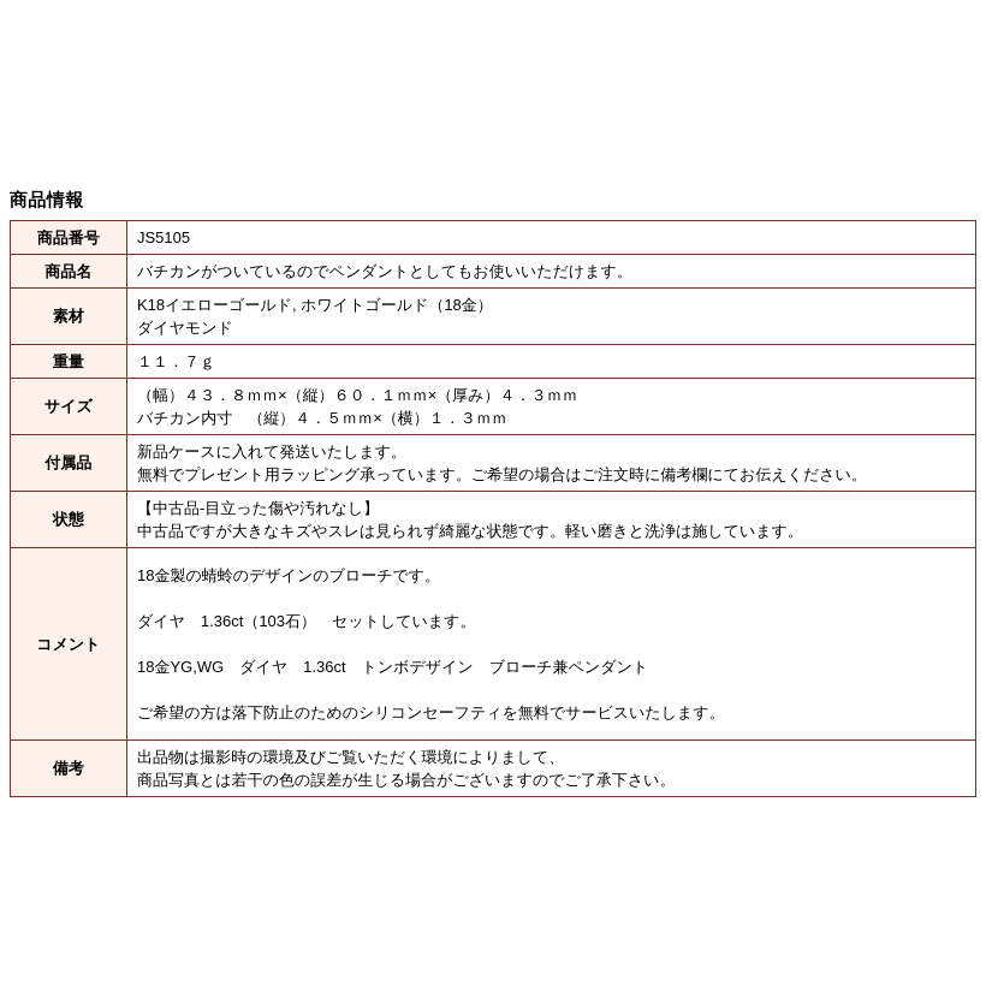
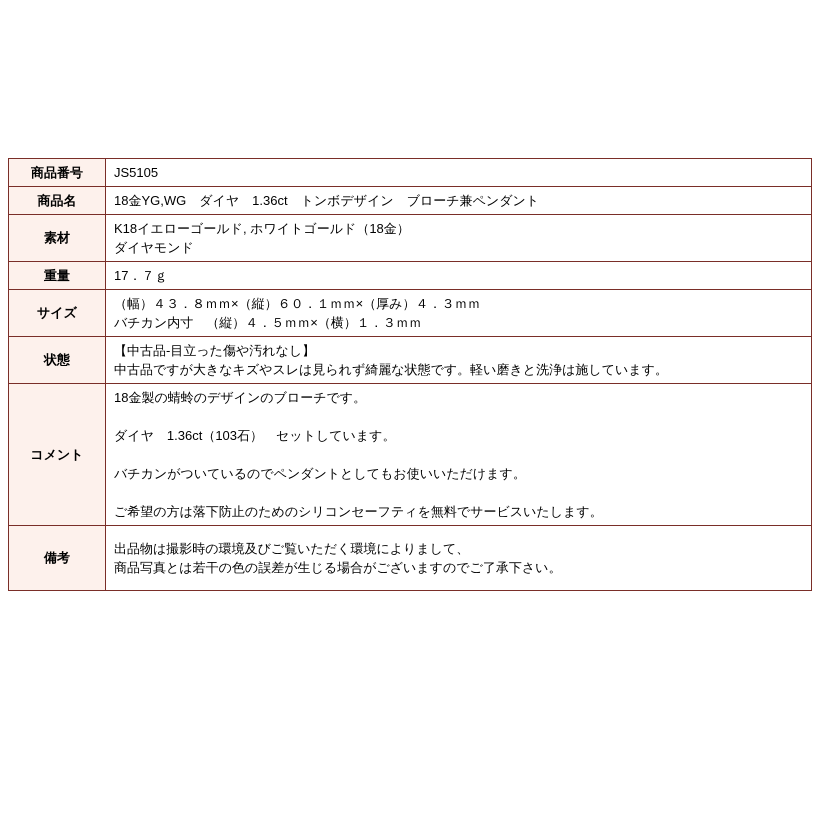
- 商品情報
  商品番号	JS5105
- 商品名	バチカンがついているのでペンダントとしてもお使いいただけます。
+ 商品名	18金YG,WG ダイヤ 1.36ct トンボデザイン ブローチ兼ペンダント
  素材	K18イエローゴールド, ホワイトゴールド（18金）ダイヤモンド
- 重量	１１．７ｇ
+ 重量	17．７ｇ
  サイズ	（幅）４３．８ｍｍ×（縦）６０．１ｍｍ×（厚み）４．３ｍｍバチカン内寸 （縦）４．５ｍｍ×（横）１．３ｍｍ
- 付属品	新品ケースに入れて発送いたします。無料でプレゼント用ラッピング承っています。ご希望の場合はご注文時に備考欄にてお伝えください。
  状態	【中古品-目立った傷や汚れなし】中古品ですが大きなキズやスレは見られず綺麗な状態です。軽い磨きと洗浄は施しています。
- コメント	18金製の蜻蛉のデザインのブローチです。ダイヤ 1.36ct（103石） セットしています。18金YG,WG ダイヤ 1.36ct トンボデザイン ブローチ兼ペンダントご希望の方は落下防止のためのシリコンセーフティを無料でサービスいたします。
+ コメント	18金製の蜻蛉のデザインのブローチです。ダイヤ 1.36ct（103石） セットしています。バチカンがついているのでペンダントとしてもお使いいただけます。ご希望の方は落下防止のためのシリコンセーフティを無料でサービスいたします。
  備考	出品物は撮影時の環境及びご覧いただく環境によりまして、商品写真とは若干の色の誤差が生じる場合がございますのでご了承下さい。
